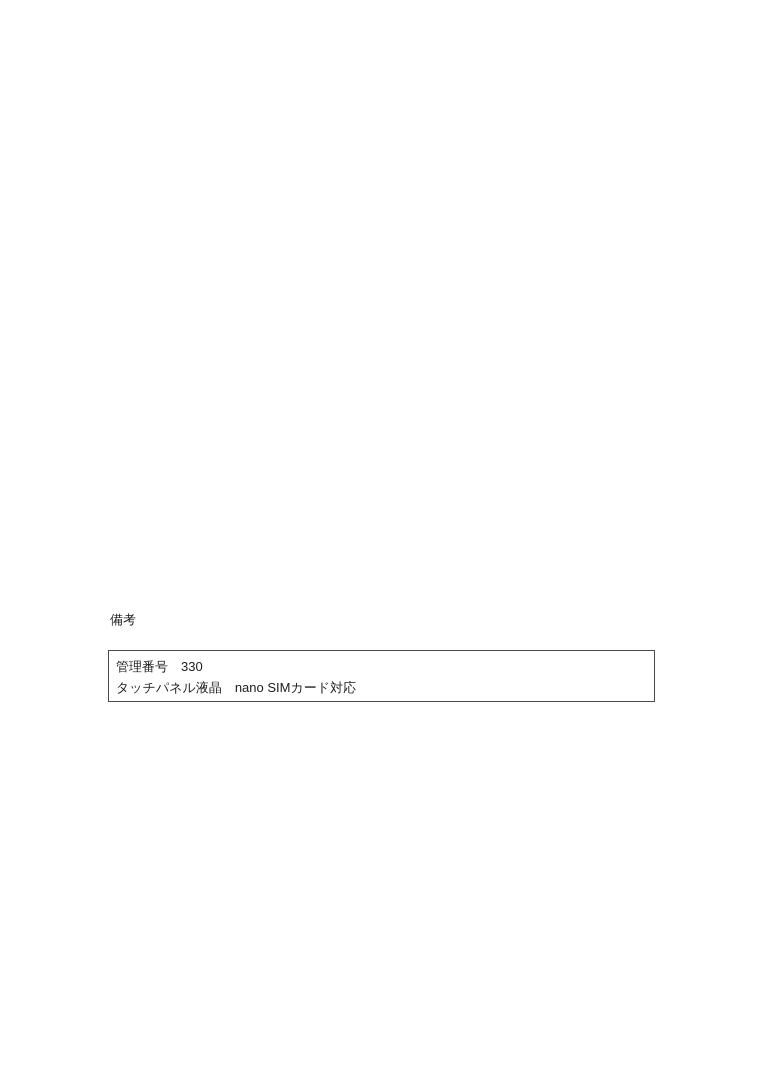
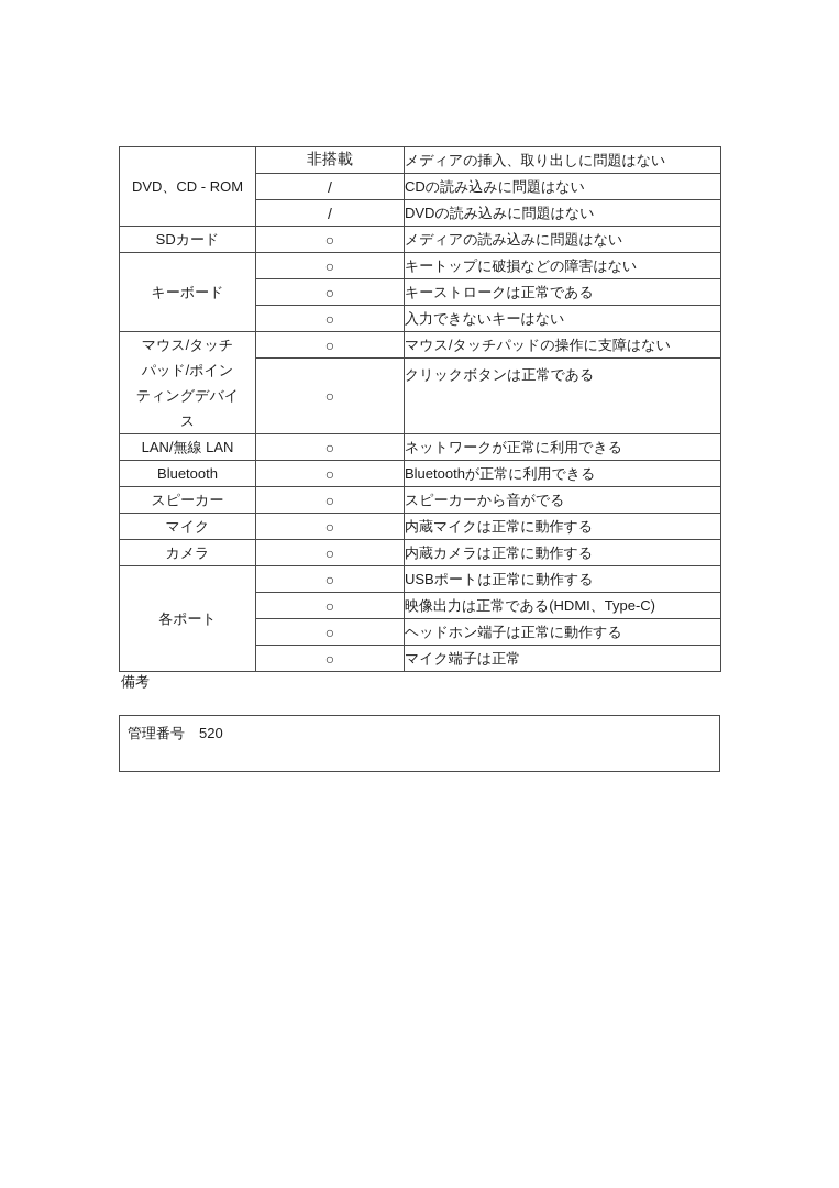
+ DVD、CD - ROM	非搭載	メディアの挿入、取り出しに問題はない
+ /	CDの読み込みに問題はない
+ /	DVDの読み込みに問題はない
+ SDカード	○	メディアの読み込みに問題はない
+ キーボード	○	キートップに破損などの障害はない
+ ○	キーストロークは正常である
+ ○	入力できないキーはない
+ マウス/タッチ パッド/ポイン ティングデバイ ス	○	マウス/タッチパッドの操作に支障はない
+ ○	クリックボタンは正常である
+ LAN/無線 LAN	○	ネットワークが正常に利用できる
+ Bluetooth	○	Bluetoothが正常に利用できる
+ スピーカー	○	スピーカーから音がでる
+ マイク	○	内蔵マイクは正常に動作する
+ カメラ	○	内蔵カメラは正常に動作する
+ 各ポート	○	USBポートは正常に動作する
+ ○	映像出力は正常である(HDMI、Type-C)
+ ○	ヘッドホン端子は正常に動作する
+ ○	マイク端子は正常
  備考
- 管理番号 330
+ 管理番号 520
- タッチパネル液晶 nano SIMカード対応
